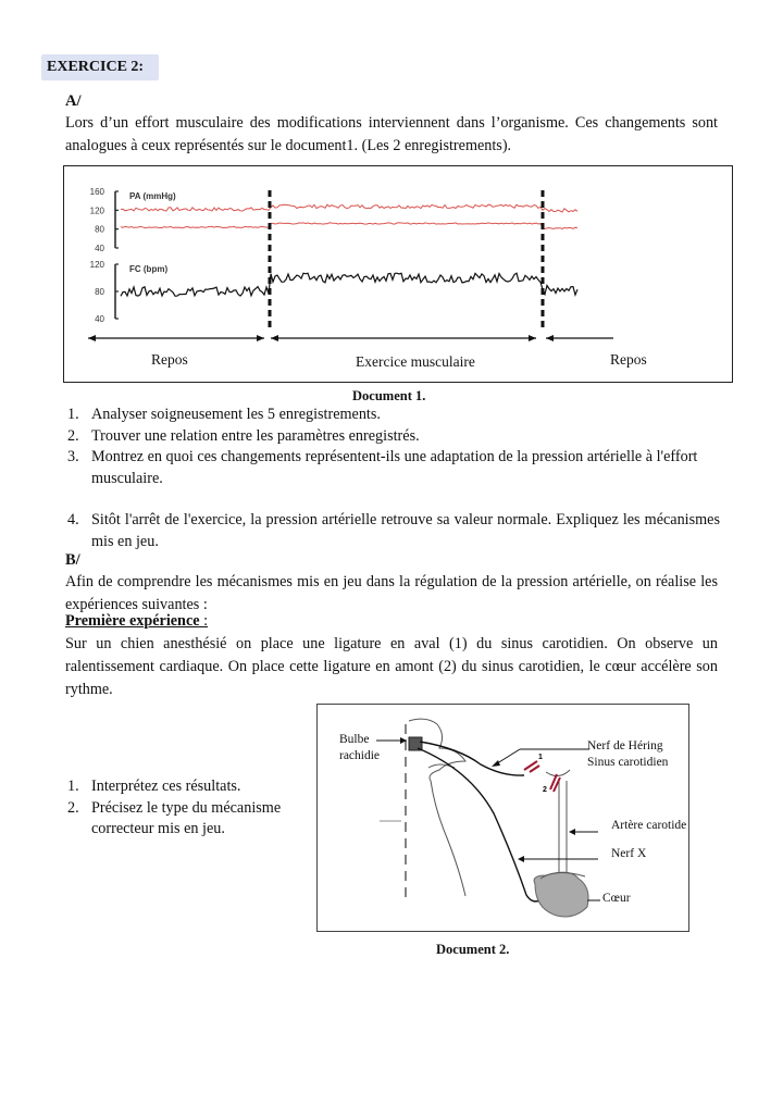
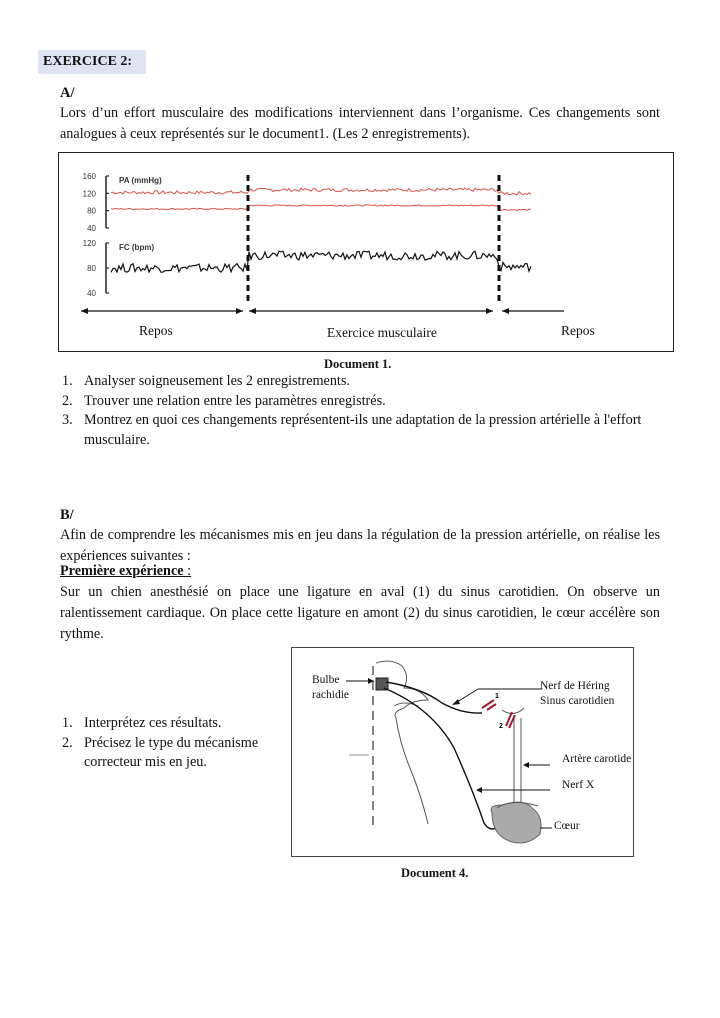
  EXERCICE 2:
  A/
  Lors d’un effort musculaire des modifications interviennent dans l’organisme. Ces changements sont analogues à ceux représentés sur le document1. (Les 2 enregistrements).
  160
  120
  80
  40
  PA (mmHg)
  120
  80
  40
  FC (bpm)
  Repos
  Exercice musculaire
  Repos
  Document 1.
  1.
- Analyser soigneusement les 5 enregistrements.
+ Analyser soigneusement les 2 enregistrements.
  2.
  Trouver une relation entre les paramètres enregistrés.
  3.
  Montrez en quoi ces changements représentent-ils une adaptation de la pression artérielle à l'effort musculaire.
- 4.
- Sitôt l'arrêt de l'exercice, la pression artérielle retrouve sa valeur normale. Expliquez les mécanismes mis en jeu.
  B/
  Afin de comprendre les mécanismes mis en jeu dans la régulation de la pression artérielle, on réalise les expériences suivantes :
  Première expérience :
  Sur un chien anesthésié on place une ligature en aval (1) du sinus carotidien. On observe un ralentissement cardiaque. On place cette ligature en amont (2) du sinus carotidien, le cœur accélère son rythme.
  1.
  Interprétez ces résultats.
  2.
  Précisez le type du mécanisme correcteur mis en jeu.
  Bulbe
  rachidie
  Nerf de Héring
  Sinus carotidien
  Artère carotide
  Nerf X
  Cœur
- Document 2.
+ Document 4.
